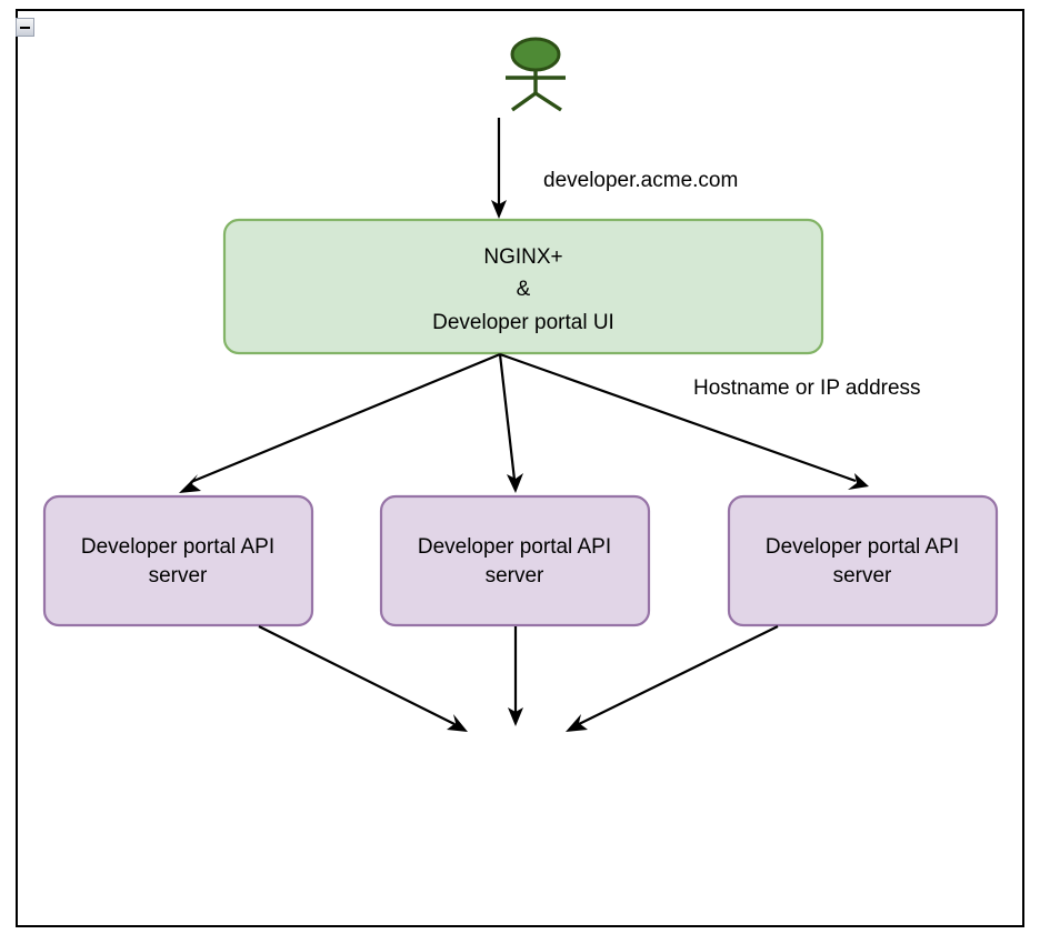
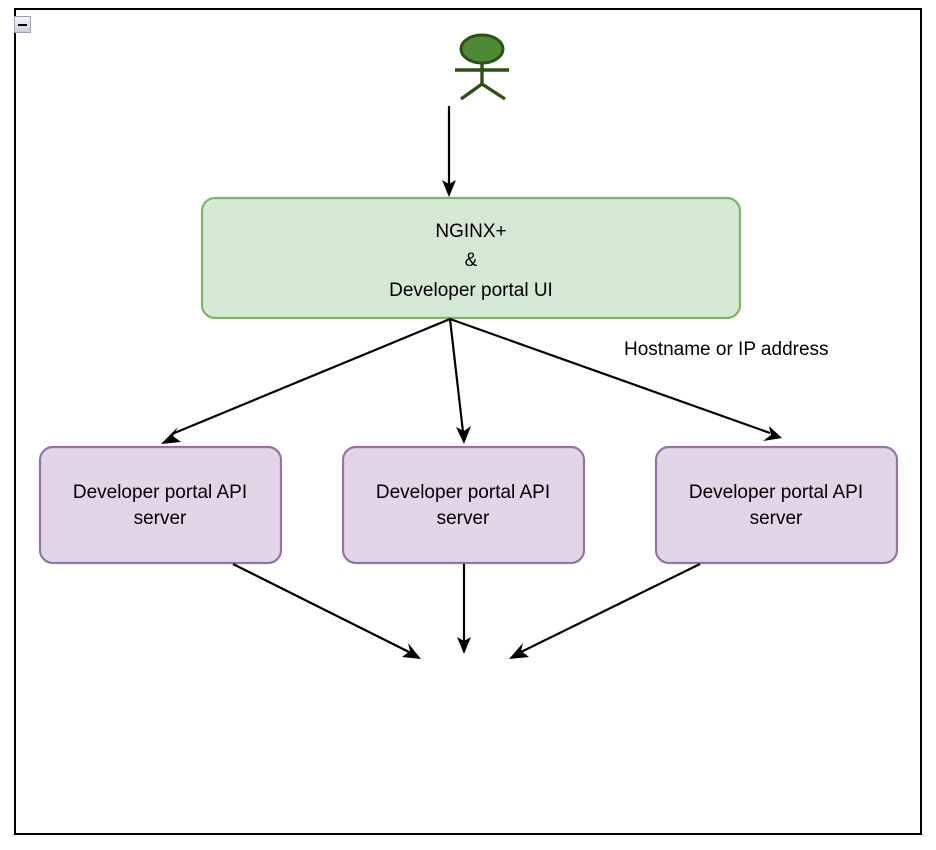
- developer.acme.com
  NGINX+
  &
  Developer portal UI
  Hostname or IP address
  Developer portal API
  server
  Developer portal API
  server
  Developer portal API
  server
